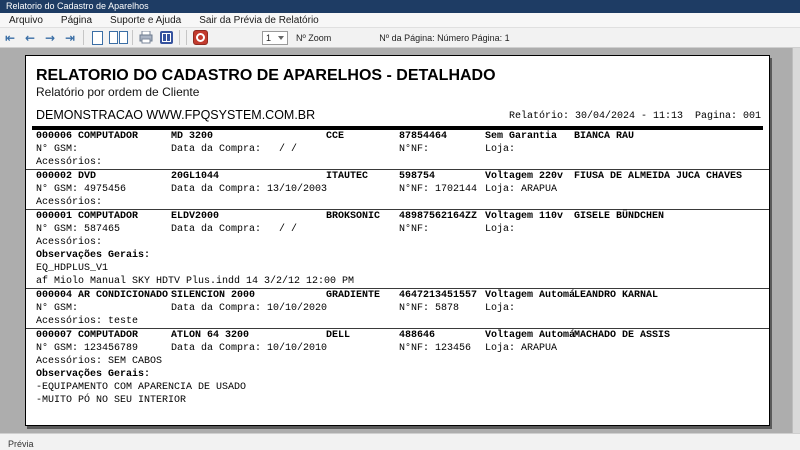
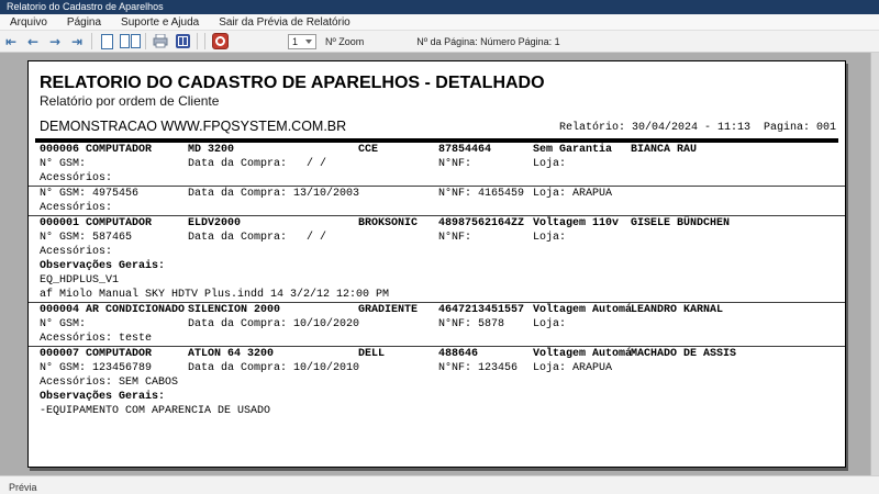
  Relatorio do Cadastro de Aparelhos
  Arquivo
  Página
  Suporte e Ajuda
  Sair da Prévia de Relatório
  ⇤
  ←
  →
  ⇥
  1
  Nº Zoom
  Nº da Página: Número Página: 1
  RELATORIO DO CADASTRO DE APARELHOS - DETALHADO
  Relatório por ordem de Cliente
  DEMONSTRACAO WWW.FPQSYSTEM.COM.BR
  Relatório: 30/04/2024 - 11:13 Pagina: 001
  000006 COMPUTADOR
  MD 3200
  CCE
  87854464
  Sem Garantia
  BIANCA RAU
  N° GSM:
  Data da Compra: / /
  N°NF:
  Loja:
  Acessórios:
- 000002 DVD
- 20GL1044
- ITAUTEC
- 598754
- Voltagem 220v
- FIUSA DE ALMEIDA JUCA CHAVES
  N° GSM: 4975456
  Data da Compra: 13/10/2003
- N°NF: 1702144
+ N°NF: 4165459
  Loja: ARAPUA
  Acessórios:
  000001 COMPUTADOR
  ELDV2000
  BROKSONIC
  48987562164ZZ
  Voltagem 110v
  GISELE BÜNDCHEN
  N° GSM: 587465
  Data da Compra: / /
  N°NF:
  Loja:
  Acessórios:
  Observações Gerais:
  EQ_HDPLUS_V1
  af Miolo Manual SKY HDTV Plus.indd 14 3/2/12 12:00 PM
  000004 AR CONDICIONADO
  SILENCION 2000
  GRADIENTE
  4647213451557
  Voltagem Automá
  LEANDRO KARNAL
  N° GSM:
  Data da Compra: 10/10/2020
  N°NF: 5878
  Loja:
  Acessórios: teste
  000007 COMPUTADOR
  ATLON 64 3200
  DELL
  488646
  Voltagem Automá
  MACHADO DE ASSIS
  N° GSM: 123456789
  Data da Compra: 10/10/2010
  N°NF: 123456
  Loja: ARAPUA
  Acessórios: SEM CABOS
  Observações Gerais:
  -EQUIPAMENTO COM APARENCIA DE USADO
- -MUITO PÓ NO SEU INTERIOR
  Prévia
